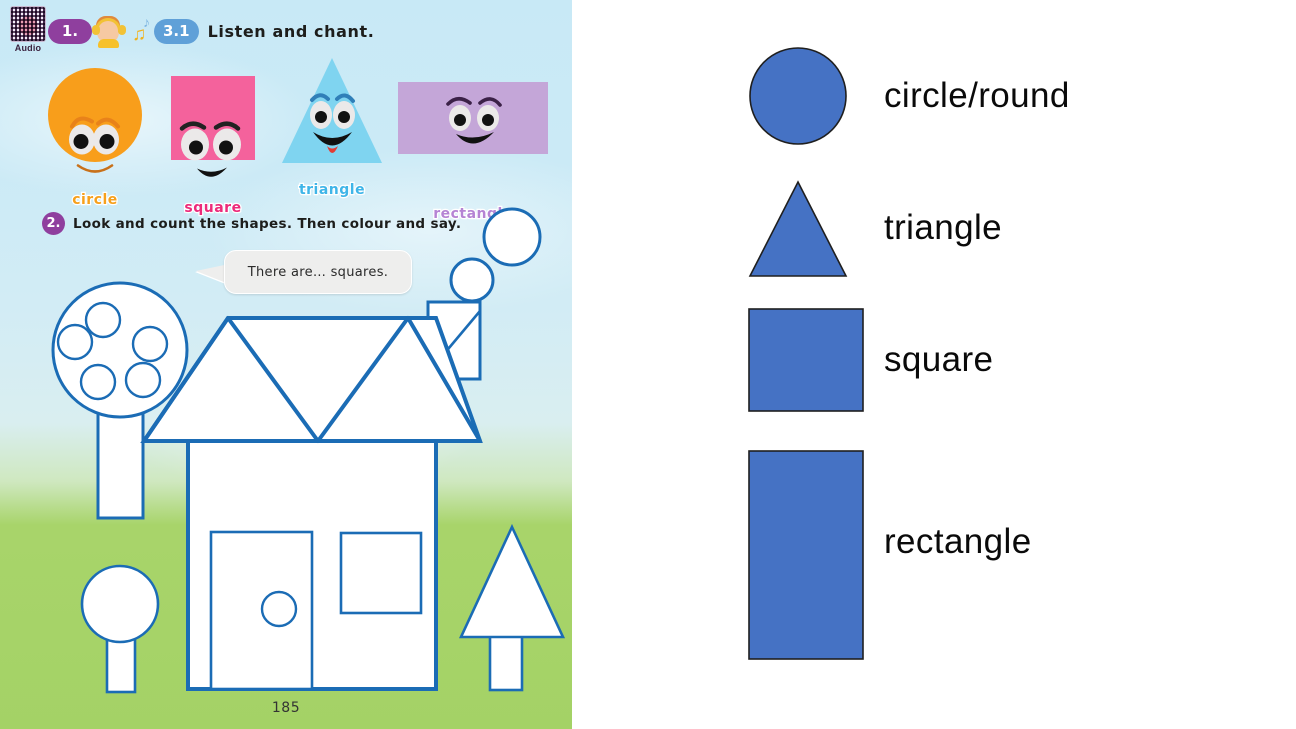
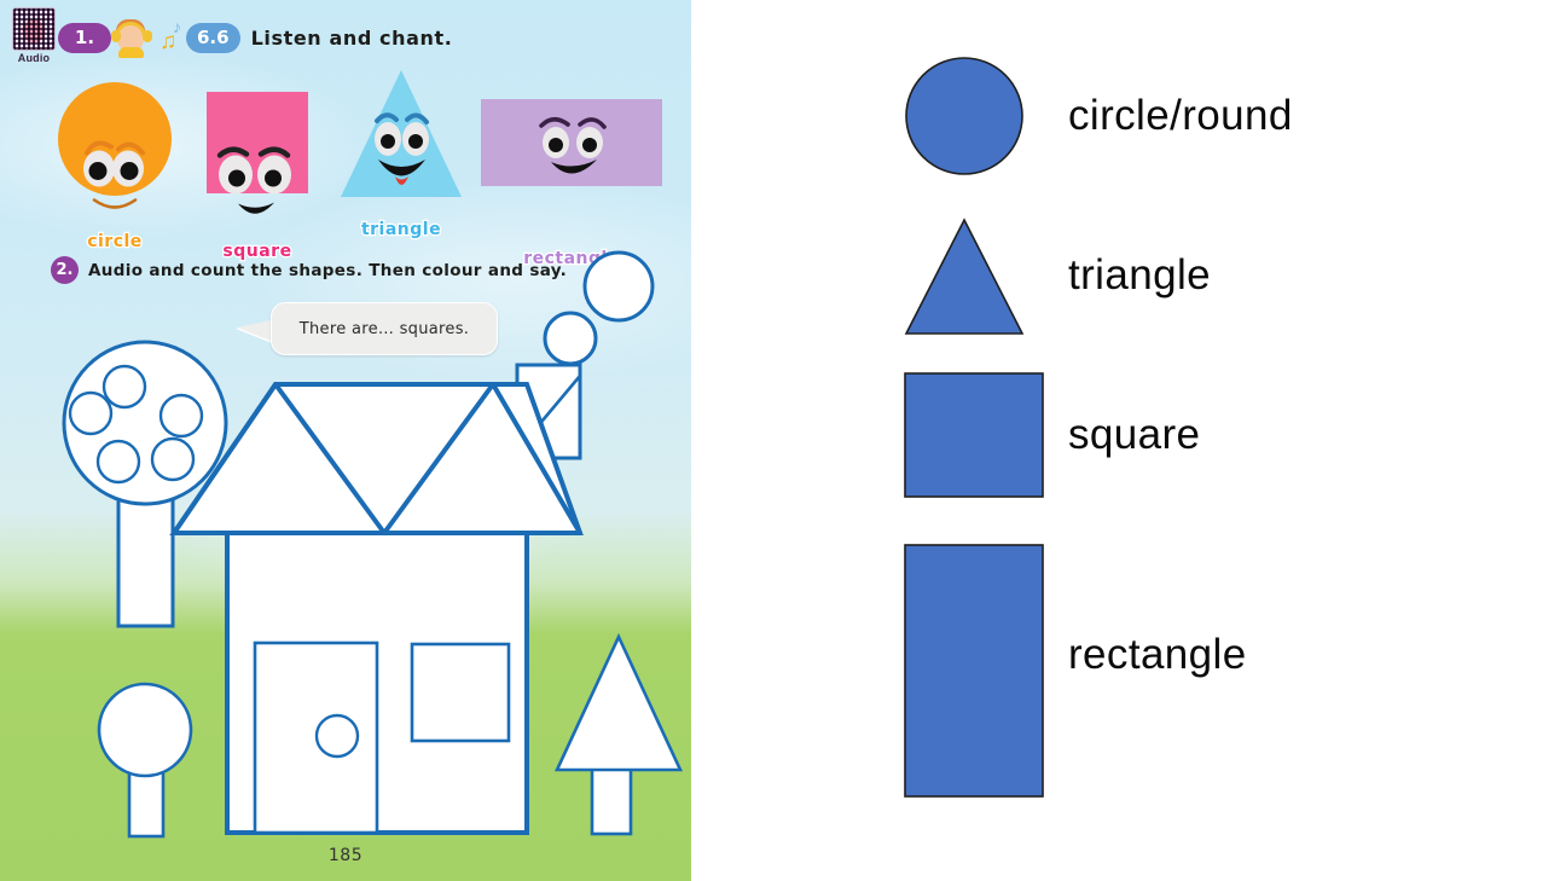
  Audio
  1.
  ♫
  ♪
- 3.1
+ 6.6
  Listen and chant.
  circle
  square
  triangle
  rectang
  2.
- Look and count the shapes. Then colour and say.
+ Audio and count the shapes. Then colour and say.
  There are… squares.
  185
  circle/round
  triangle
  square
  rectangle
